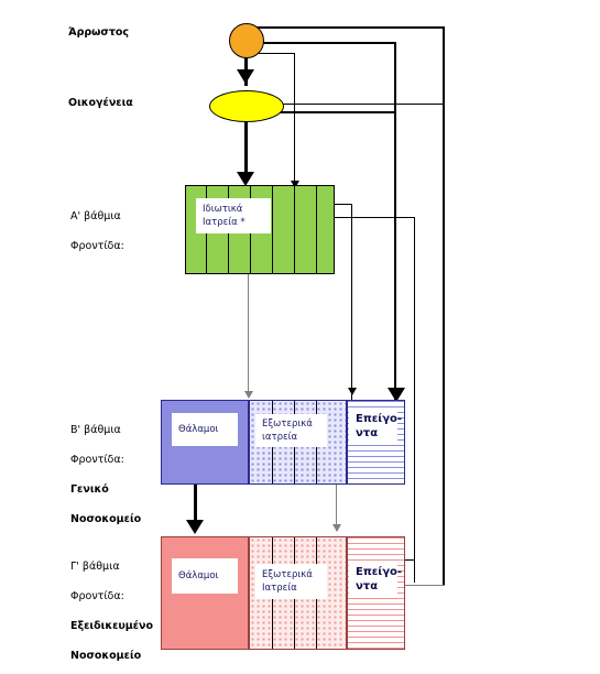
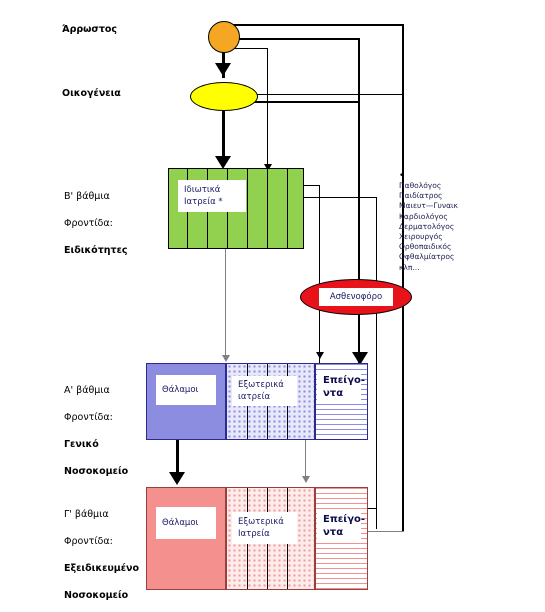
  Άρρωστος
  Οικογένεια
- Α' βάθμια
+ Β' βάθμια
  Φροντίδα:
+ Ειδικότητες
- Β' βάθμια
+ Α' βάθμια
  Φροντίδα:
  Γενικό
  Νοσοκομείο
  Γ' βάθμια
  Φροντίδα:
  Εξειδικευμένο
  Νοσοκομείο
  Ιδιωτικά
  Ιατρεία *
+ Ασθενοφόρο
  Θάλαμοι
  Εξωτερικά
  ιατρεία
  Επείγο-
  ντα
  Θάλαμοι
  Εξωτερικά
  Ιατρεία
  Επείγο-
  ντα
+ •
+ Παθολόγος
+ Παιδίατρος
+ Μαιευτ—Γυναικ
+ Καρδιολόγος
+ Δερματολόγος
+ Χειρουργός
+ Ορθοπαιδικός
+ Οφθαλμίατρος
+ κλπ...
